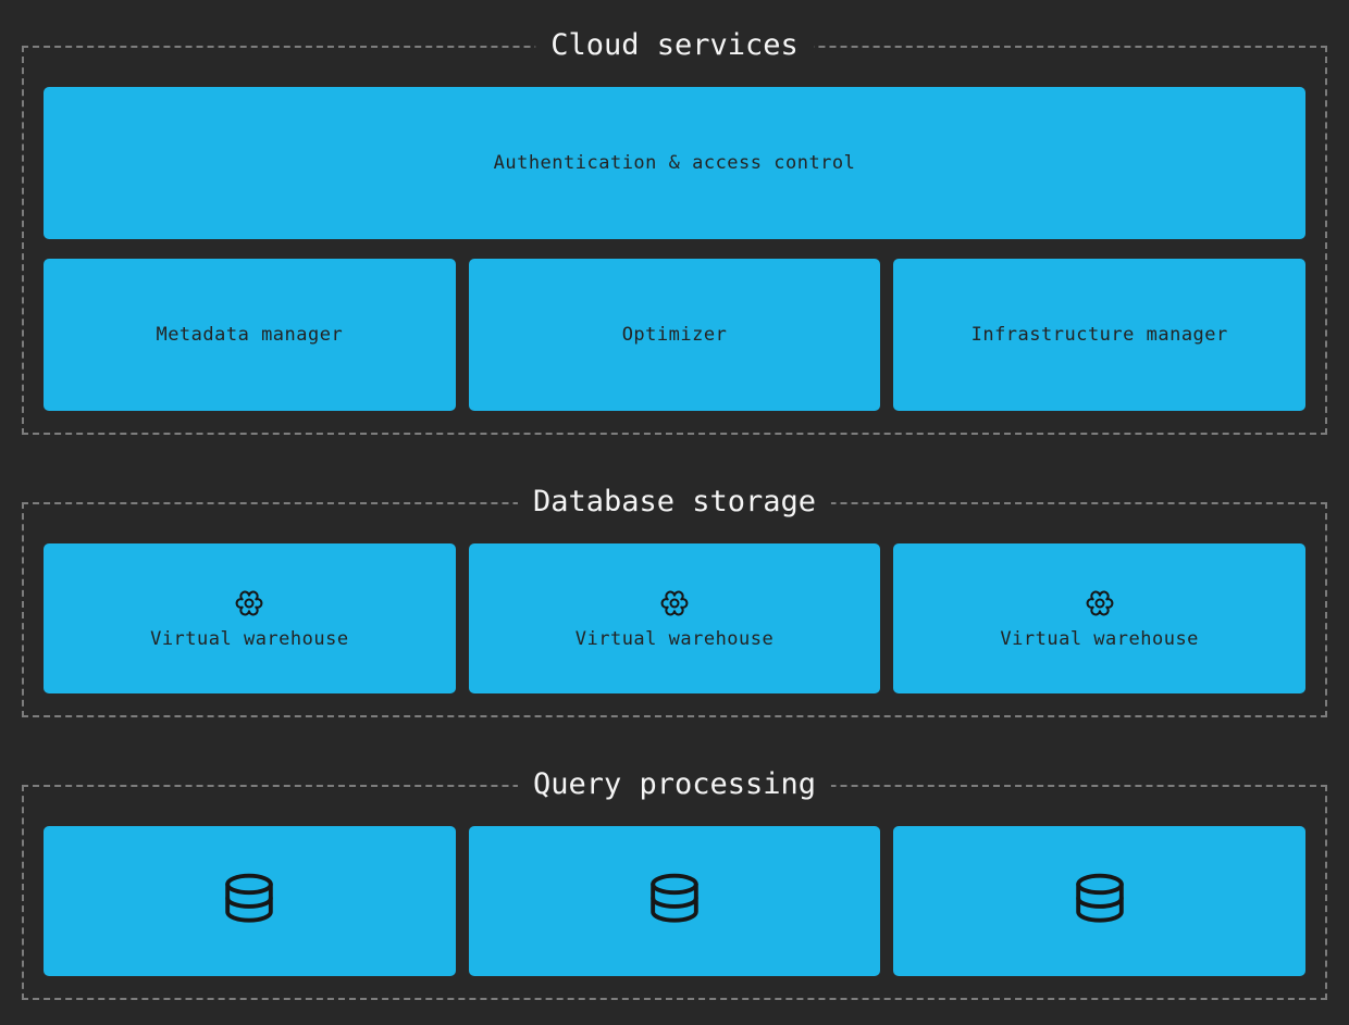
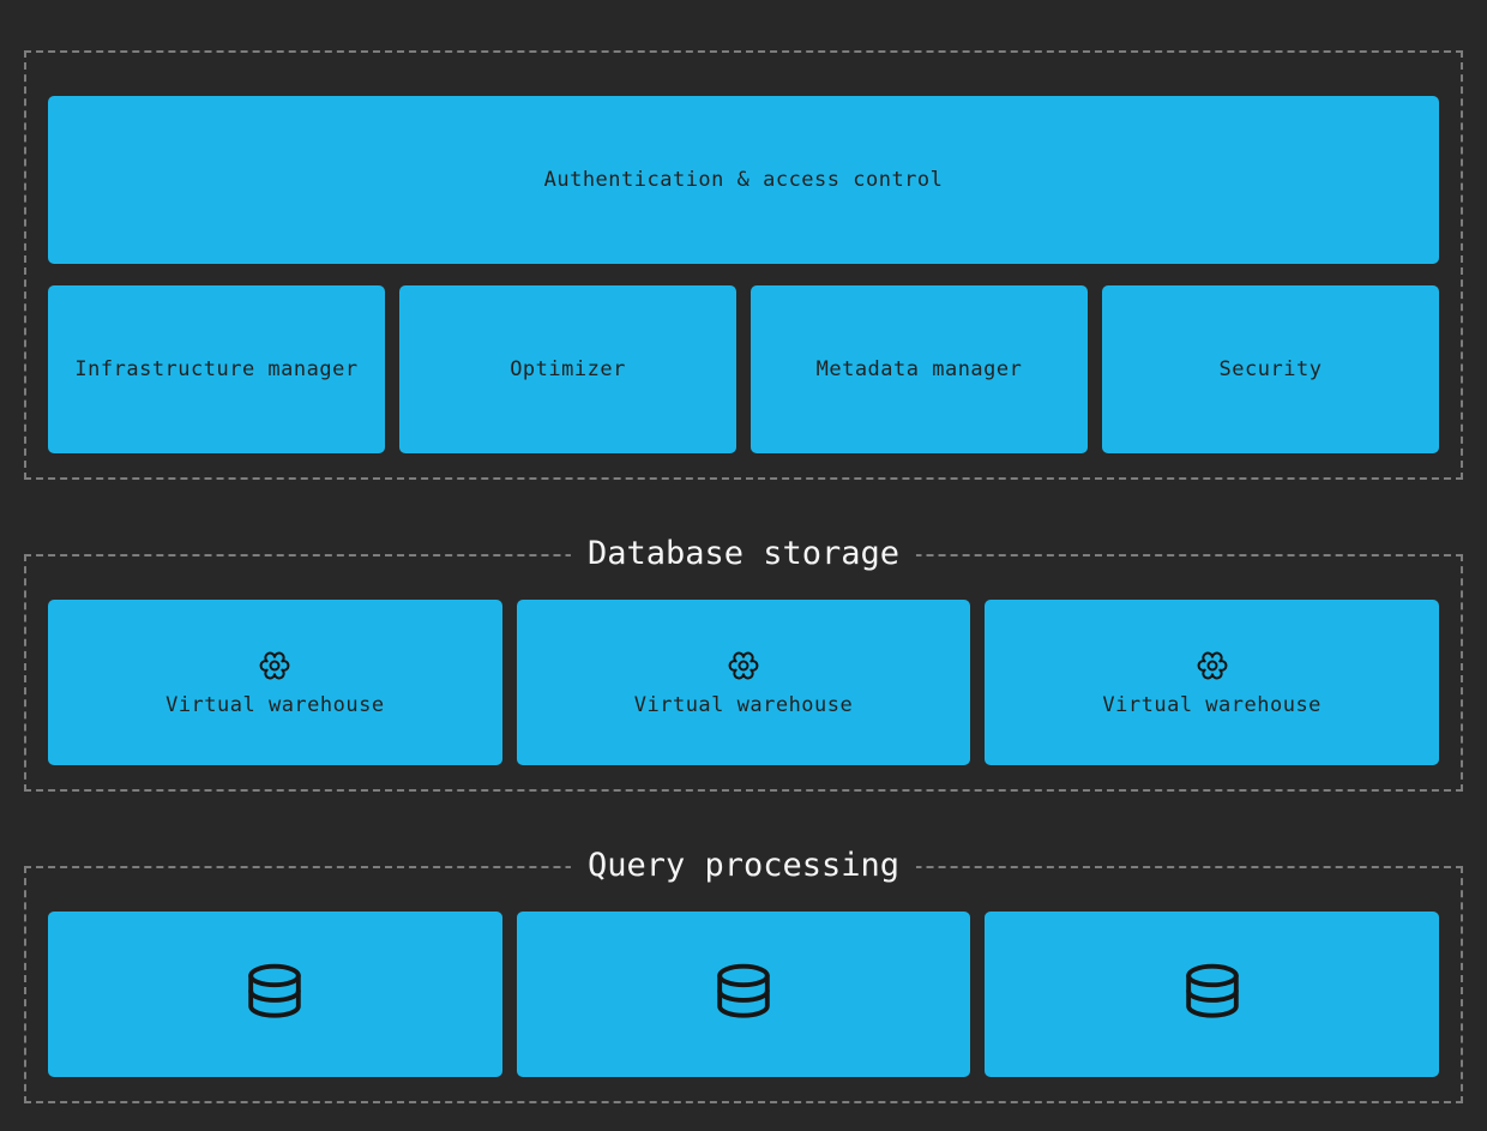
- Cloud services
  Authentication & access control
- Metadata manager
+ Infrastructure manager
  Optimizer
- Infrastructure manager
+ Metadata manager
+ Security
  Database storage
  Virtual warehouse
  Virtual warehouse
  Virtual warehouse
  Query processing
